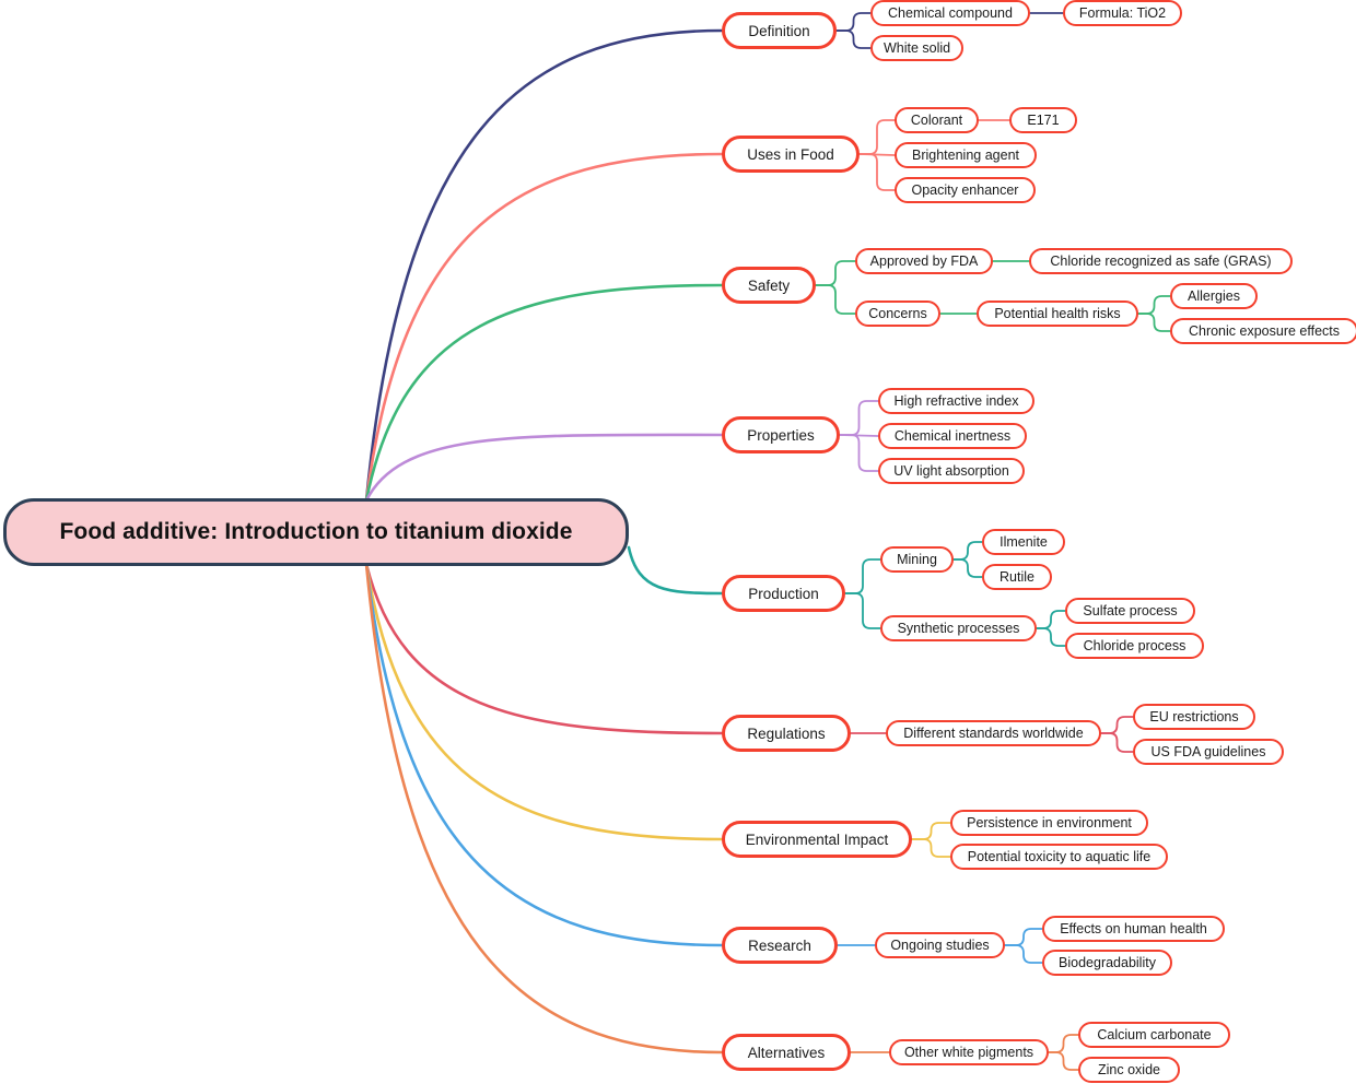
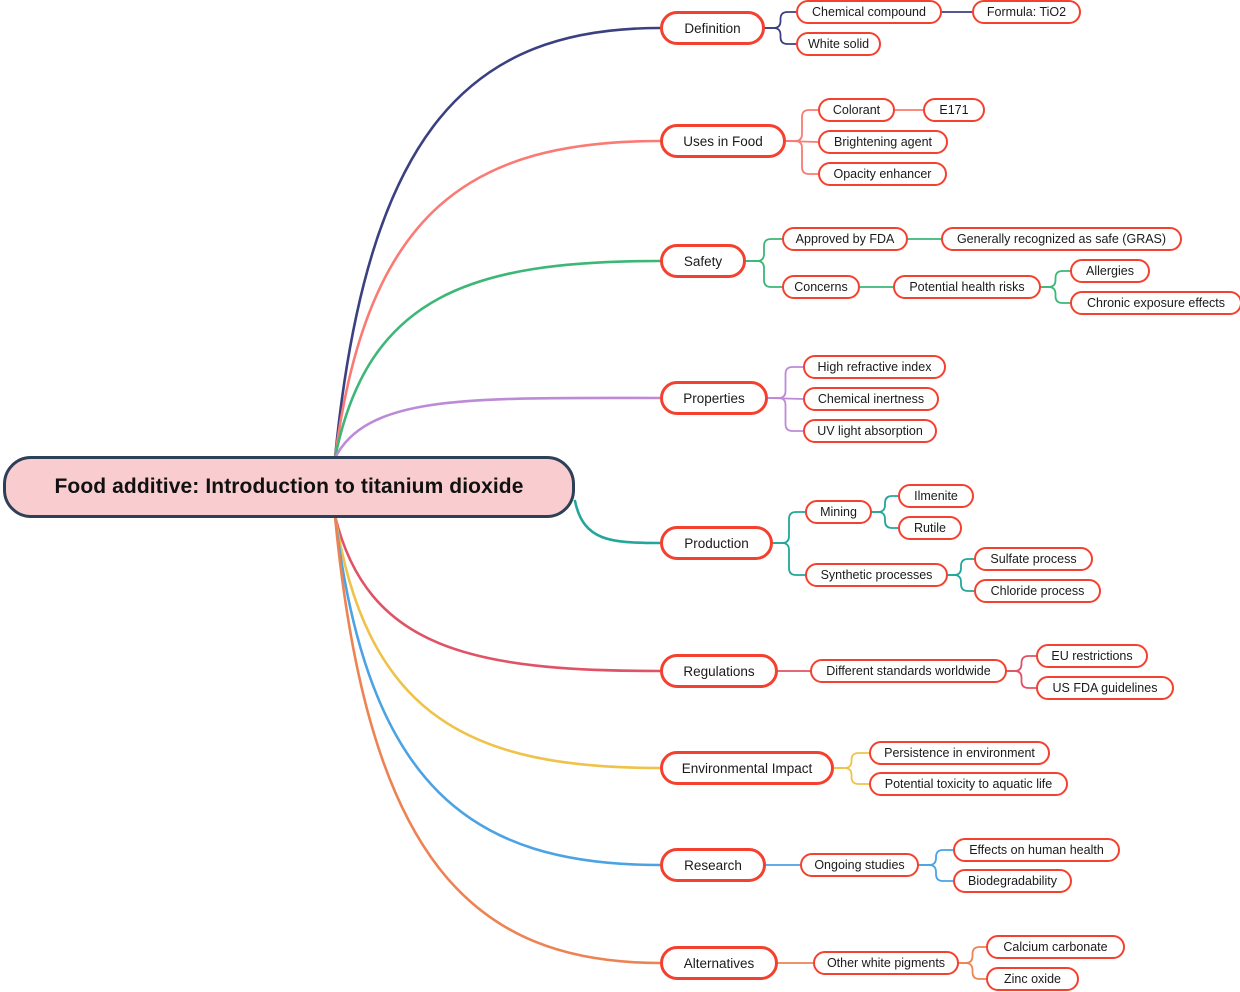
  Food additive: Introduction to titanium dioxide
  Definition
  Chemical compound
  Formula: TiO2
  White solid
  Uses in Food
  Colorant
  E171
  Brightening agent
  Opacity enhancer
  Safety
  Approved by FDA
- Chloride recognized as safe (GRAS)
+ Generally recognized as safe (GRAS)
  Concerns
  Potential health risks
  Allergies
  Chronic exposure effects
  Properties
  High refractive index
  Chemical inertness
  UV light absorption
  Production
  Mining
  Ilmenite
  Rutile
  Synthetic processes
  Sulfate process
  Chloride process
  Regulations
  Different standards worldwide
  EU restrictions
  US FDA guidelines
  Environmental Impact
  Persistence in environment
  Potential toxicity to aquatic life
  Research
  Ongoing studies
  Effects on human health
  Biodegradability
  Alternatives
  Other white pigments
  Calcium carbonate
  Zinc oxide
